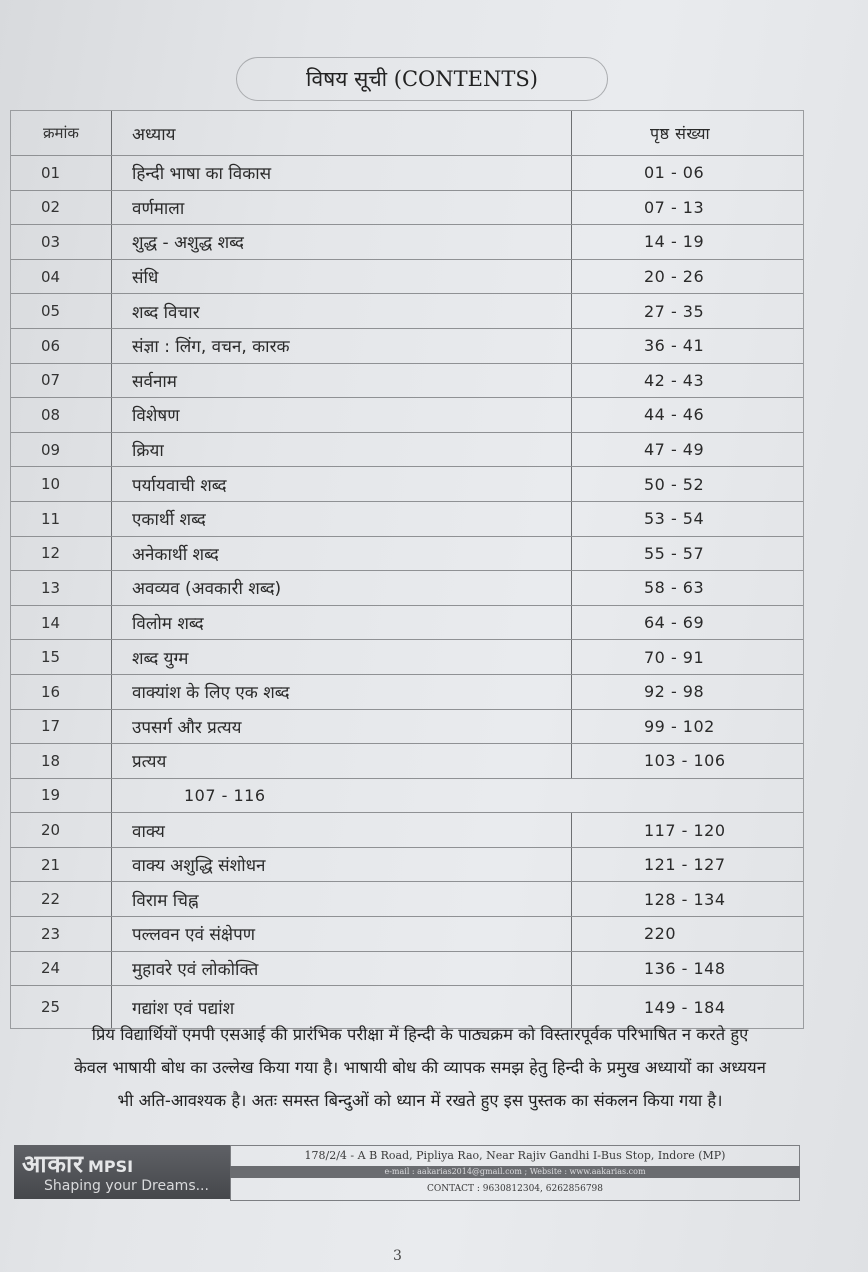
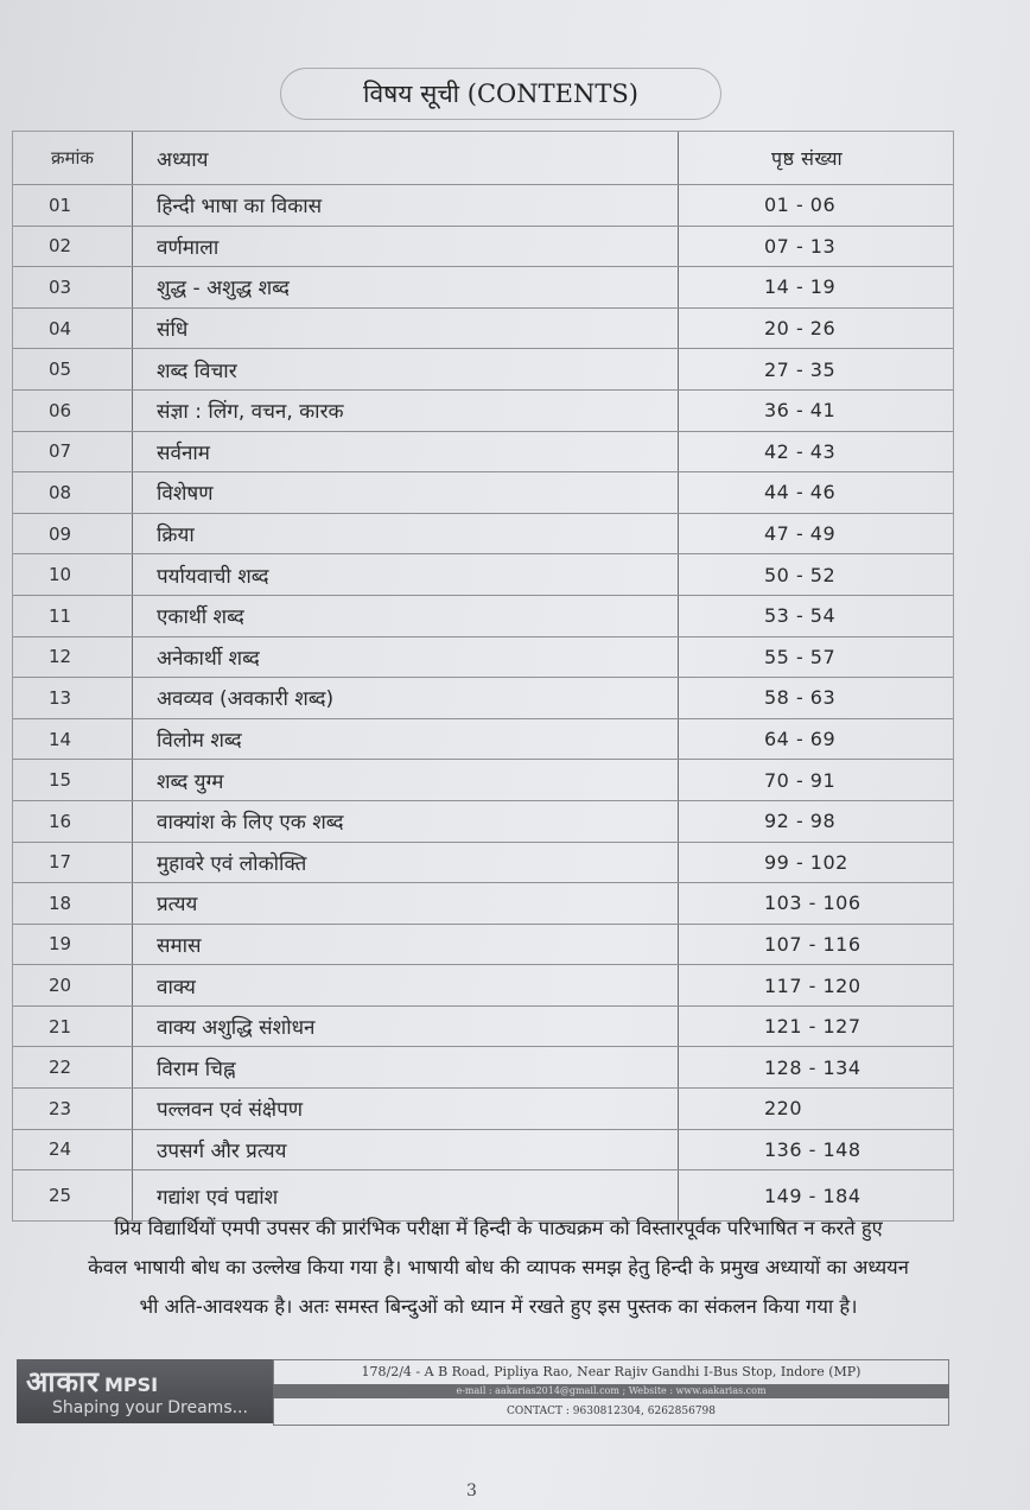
  विषय सूची (CONTENTS)
  क्रमांक
  अध्याय
  पृष्ठ संख्या
  01
  हिन्दी भाषा का विकास
  01 - 06
  02
  वर्णमाला
  07 - 13
  03
  शुद्ध - अशुद्ध शब्द
  14 - 19
  04
  संधि
  20 - 26
  05
  शब्द विचार
  27 - 35
  06
  संज्ञा : लिंग, वचन, कारक
  36 - 41
  07
  सर्वनाम
  42 - 43
  08
  विशेषण
  44 - 46
  09
  क्रिया
  47 - 49
  10
  पर्यायवाची शब्द
  50 - 52
  11
  एकार्थी शब्द
  53 - 54
  12
  अनेकार्थी शब्द
  55 - 57
  13
  अवव्यव (अवकारी शब्द)
  58 - 63
  14
  विलोम शब्द
  64 - 69
  15
  शब्द युग्म
  70 - 91
  16
  वाक्यांश के लिए एक शब्द
  92 - 98
  17
- उपसर्ग और प्रत्यय
+ मुहावरे एवं लोकोक्ति
  99 - 102
  18
  प्रत्यय
  103 - 106
  19
+ समास
  107 - 116
  20
  वाक्य
  117 - 120
  21
  वाक्य अशुद्धि संशोधन
  121 - 127
  22
  विराम चिह्न
  128 - 134
  23
  पल्लवन एवं संक्षेपण
  220
  24
- मुहावरे एवं लोकोक्ति
+ उपसर्ग और प्रत्यय
  136 - 148
  25
  गद्यांश एवं पद्यांश
  149 - 184
- प्रिय विद्यार्थियों एमपी एसआई की प्रारंभिक परीक्षा में हिन्दी के पाठ्यक्रम को विस्तारपूर्वक परिभाषित न करते हुए
+ प्रिय विद्यार्थियों एमपी उपसर की प्रारंभिक परीक्षा में हिन्दी के पाठ्यक्रम को विस्तारपूर्वक परिभाषित न करते हुए
  केवल भाषायी बोध का उल्लेख किया गया है। भाषायी बोध की व्यापक समझ हेतु हिन्दी के प्रमुख अध्यायों का अध्ययन
  भी अति-आवश्यक है। अतः समस्त बिन्दुओं को ध्यान में रखते हुए इस पुस्तक का संकलन किया गया है।
  आकार MPSI
  Shaping your Dreams...
  178/2/4 - A B Road, Pipliya Rao, Near Rajiv Gandhi I-Bus Stop, Indore (MP)
  e-mail : aakarias2014@gmail.com ; Website : www.aakarias.com
  CONTACT : 9630812304, 6262856798
  3
